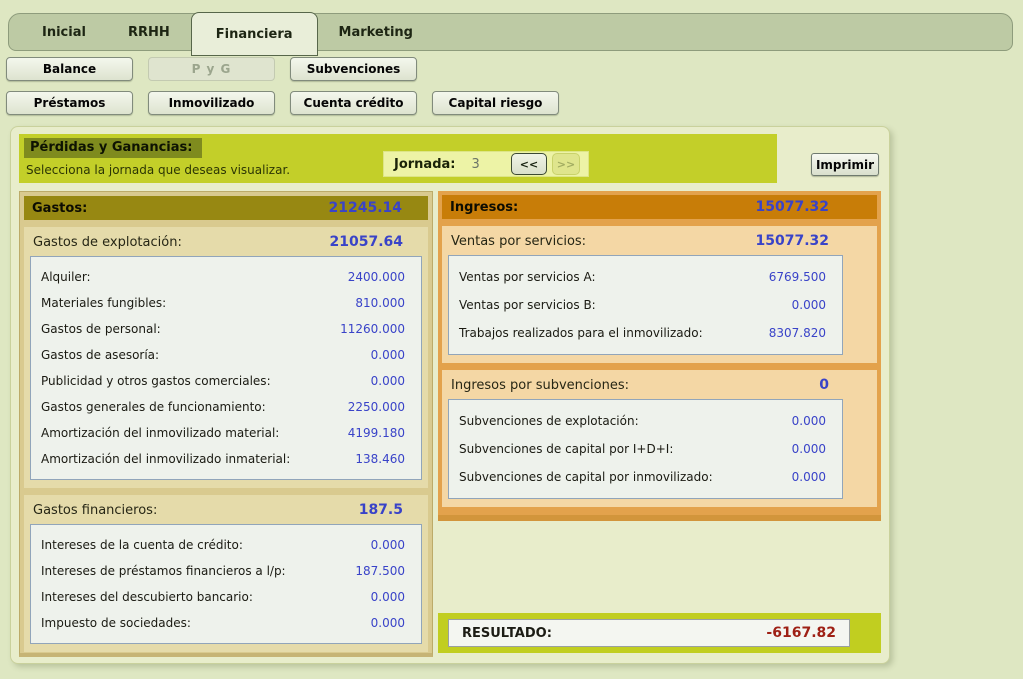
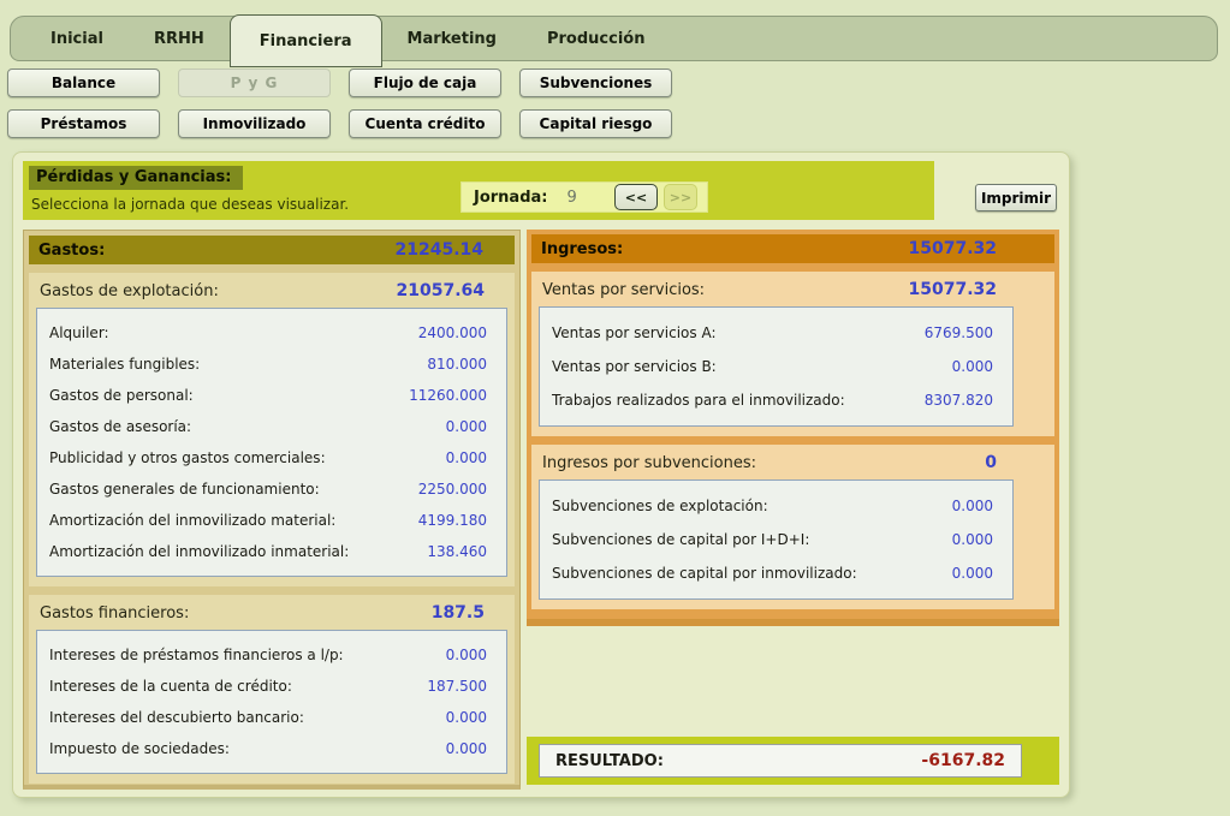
  Inicial
  RRHH
  Financiera
  Marketing
+ Producción
  Balance
  P y G
+ Flujo de caja
  Subvenciones
  Préstamos
  Inmovilizado
  Cuenta crédito
  Capital riesgo
  Pérdidas y Ganancias:
  Selecciona la jornada que deseas visualizar.
  Jornada:
- 3
+ 9
  <<
  >>
  Imprimir
  Gastos:
  21245.14
  Gastos de explotación:
  21057.64
  Alquiler:
  2400.000
  Materiales fungibles:
  810.000
  Gastos de personal:
  11260.000
  Gastos de asesoría:
  0.000
  Publicidad y otros gastos comerciales:
  0.000
  Gastos generales de funcionamiento:
  2250.000
  Amortización del inmovilizado material:
  4199.180
  Amortización del inmovilizado inmaterial:
  138.460
  Gastos financieros:
  187.5
- Intereses de la cuenta de crédito:
+ Intereses de préstamos financieros a l/p:
  0.000
- Intereses de préstamos financieros a l/p:
+ Intereses de la cuenta de crédito:
  187.500
  Intereses del descubierto bancario:
  0.000
  Impuesto de sociedades:
  0.000
  Ingresos:
  15077.32
  Ventas por servicios:
  15077.32
  Ventas por servicios A:
  6769.500
  Ventas por servicios B:
  0.000
  Trabajos realizados para el inmovilizado:
  8307.820
  Ingresos por subvenciones:
  0
  Subvenciones de explotación:
  0.000
  Subvenciones de capital por I+D+I:
  0.000
  Subvenciones de capital por inmovilizado:
  0.000
  RESULTADO:
  -6167.82
